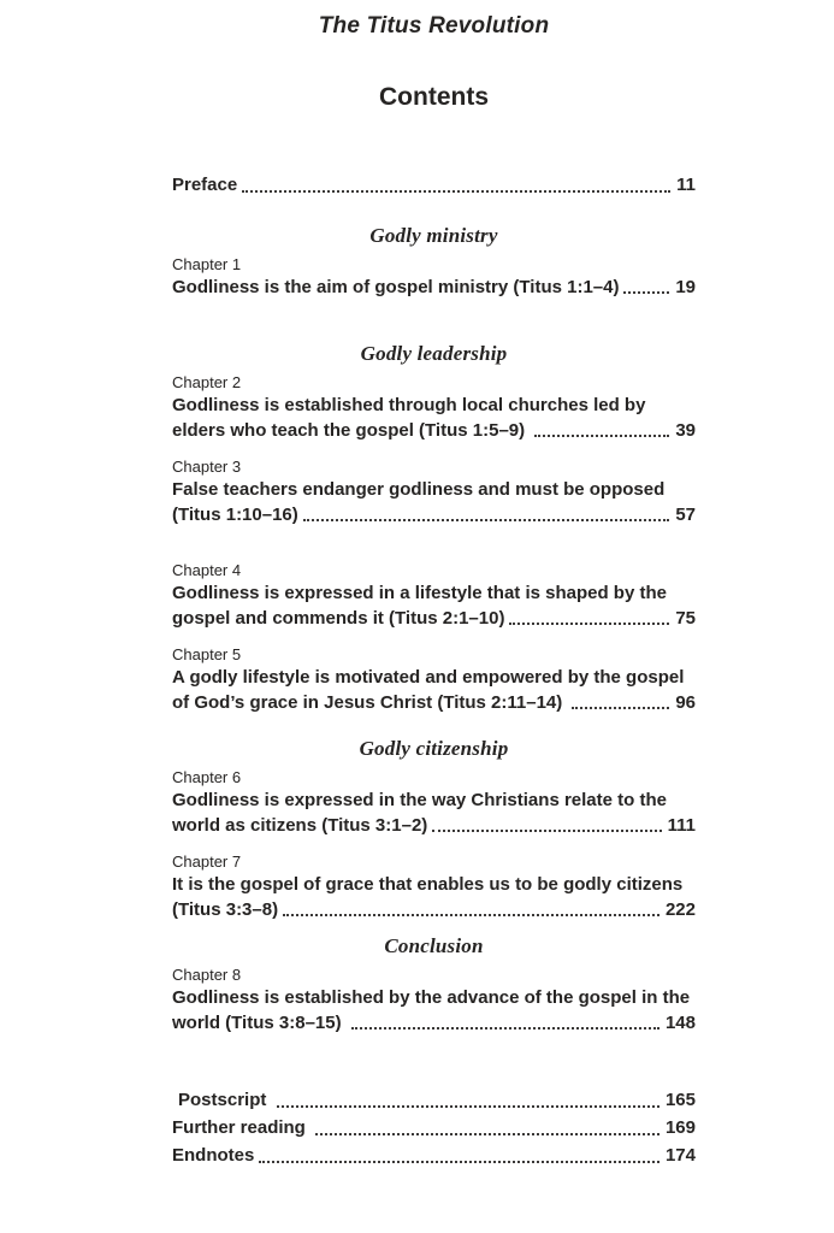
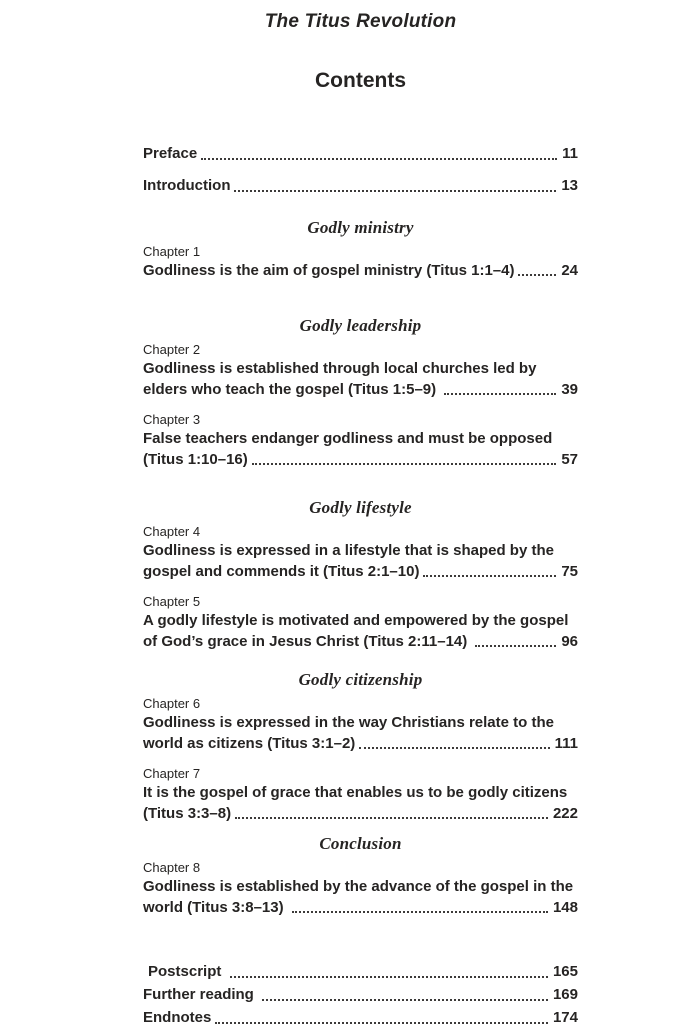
  The Titus Revolution
  Contents
  Preface
  11
+ Introduction
+ 13
  Godly ministry
  Chapter 1
  Godliness is the aim of gospel ministry (Titus 1:1–4)
- 19
+ 24
  Godly leadership
  Chapter 2
  Godliness is established through local churches led by
  elders who teach the gospel (Titus 1:5–9)
  39
  Chapter 3
  False teachers endanger godliness and must be opposed
  (Titus 1:10–16)
  57
+ Godly lifestyle
  Chapter 4
  Godliness is expressed in a lifestyle that is shaped by the
  gospel and commends it (Titus 2:1–10)
  75
  Chapter 5
  A godly lifestyle is motivated and empowered by the gospel
  of God’s grace in Jesus Christ (Titus 2:11–14)
  96
  Godly citizenship
  Chapter 6
  Godliness is expressed in the way Christians relate to the
  world as citizens (Titus 3:1–2)
  111
  Chapter 7
  It is the gospel of grace that enables us to be godly citizens
  (Titus 3:3–8)
  222
  Conclusion
  Chapter 8
  Godliness is established by the advance of the gospel in the
- world (Titus 3:8–15)
+ world (Titus 3:8–13)
  148
  Postscript
  165
  Further reading
  169
  Endnotes
  174
